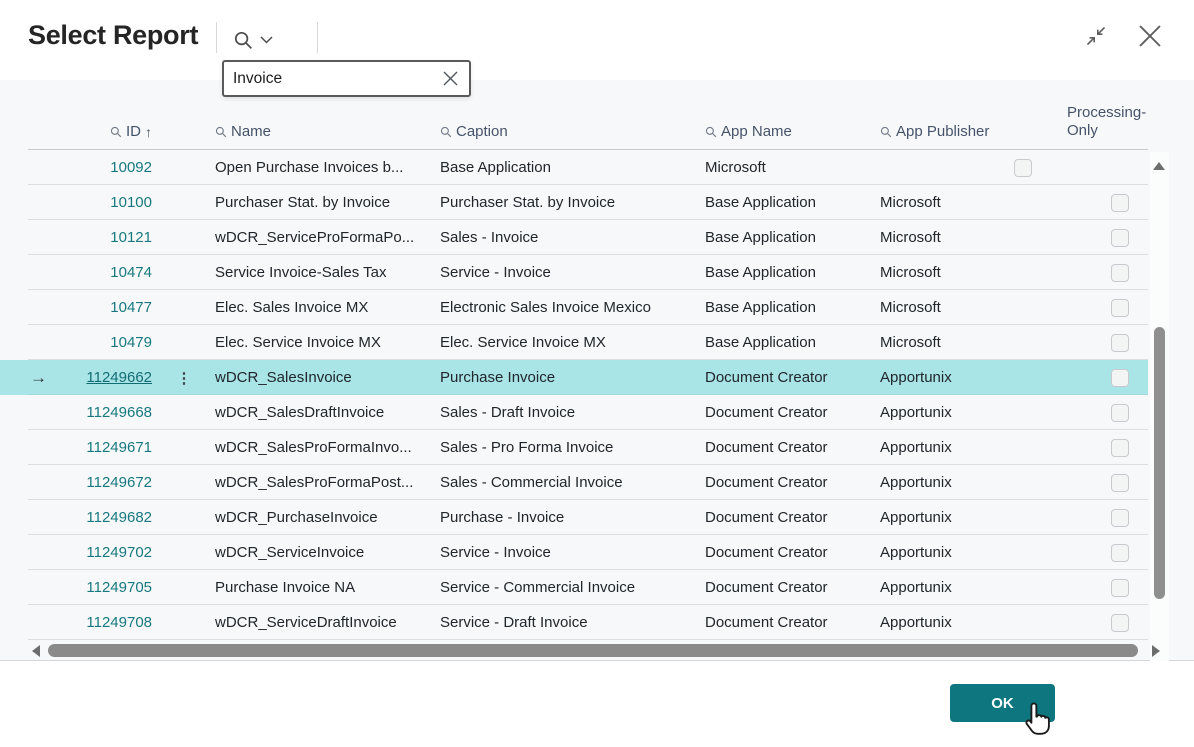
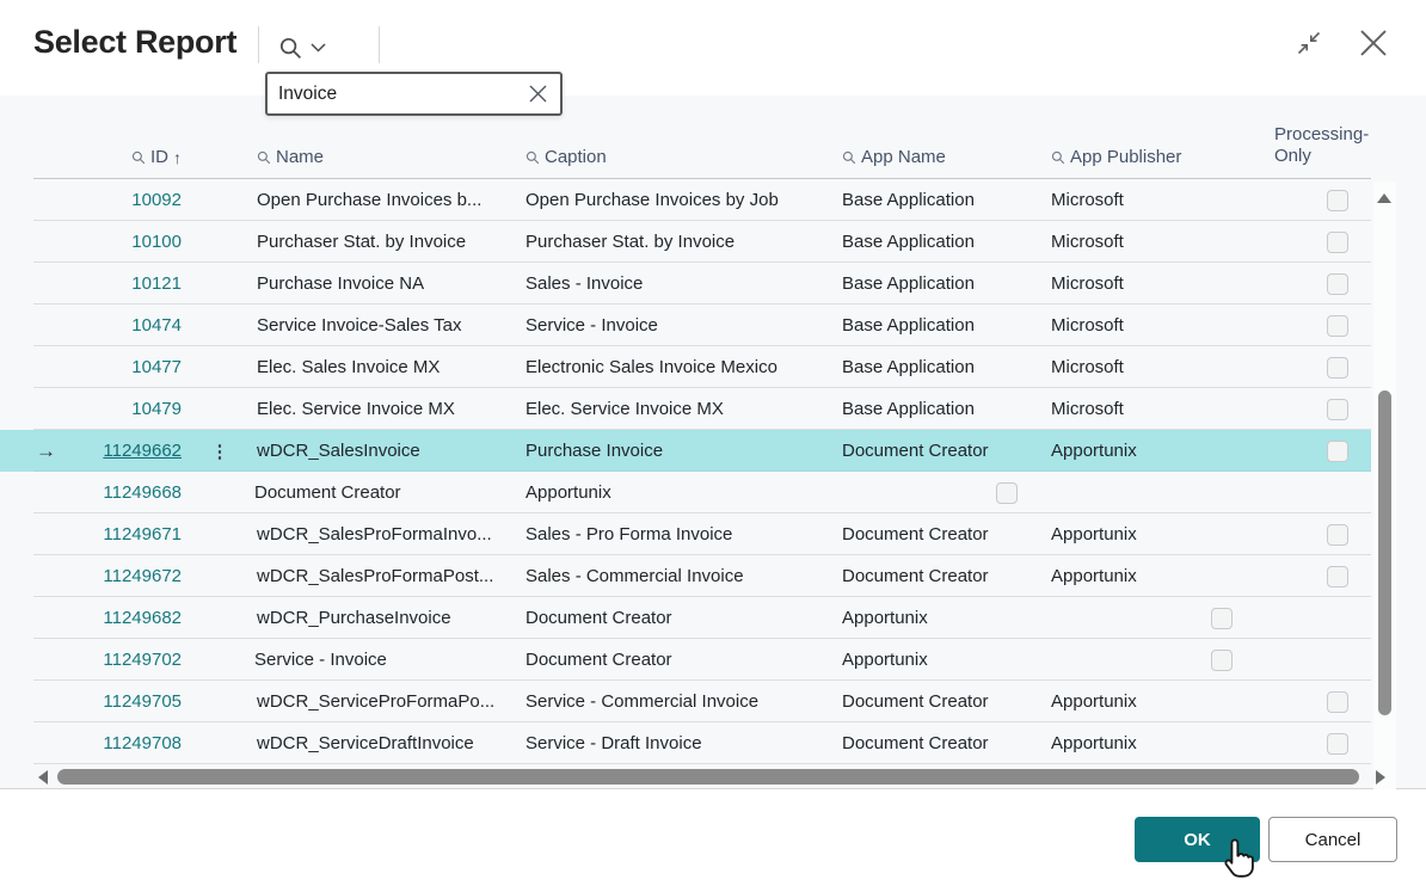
  Select Report
  Invoice
  ID
  ↑
  Name
  Caption
  App Name
  App Publisher
  Processing-Only
  10092
  Open Purchase Invoices b...
+ Open Purchase Invoices by Job
  Base Application
  Microsoft
  10100
  Purchaser Stat. by Invoice
  Purchaser Stat. by Invoice
  Base Application
  Microsoft
  10121
- wDCR_ServiceProFormaPo...
+ Purchase Invoice NA
  Sales - Invoice
  Base Application
  Microsoft
  10474
  Service Invoice-Sales Tax
  Service - Invoice
  Base Application
  Microsoft
  10477
  Elec. Sales Invoice MX
  Electronic Sales Invoice Mexico
  Base Application
  Microsoft
  10479
  Elec. Service Invoice MX
  Elec. Service Invoice MX
  Base Application
  Microsoft
  →
  11249662
  ⋮
  wDCR_SalesInvoice
  Purchase Invoice
  Document Creator
  Apportunix
  11249668
- wDCR_SalesDraftInvoice
- Sales - Draft Invoice
  Document Creator
  Apportunix
  11249671
  wDCR_SalesProFormaInvo...
  Sales - Pro Forma Invoice
  Document Creator
  Apportunix
  11249672
  wDCR_SalesProFormaPost...
  Sales - Commercial Invoice
  Document Creator
  Apportunix
  11249682
  wDCR_PurchaseInvoice
- Purchase - Invoice
  Document Creator
  Apportunix
  11249702
- wDCR_ServiceInvoice
  Service - Invoice
  Document Creator
  Apportunix
  11249705
- Purchase Invoice NA
+ wDCR_ServiceProFormaPo...
  Service - Commercial Invoice
  Document Creator
  Apportunix
  11249708
  wDCR_ServiceDraftInvoice
  Service - Draft Invoice
  Document Creator
  Apportunix
  OK
+ Cancel
